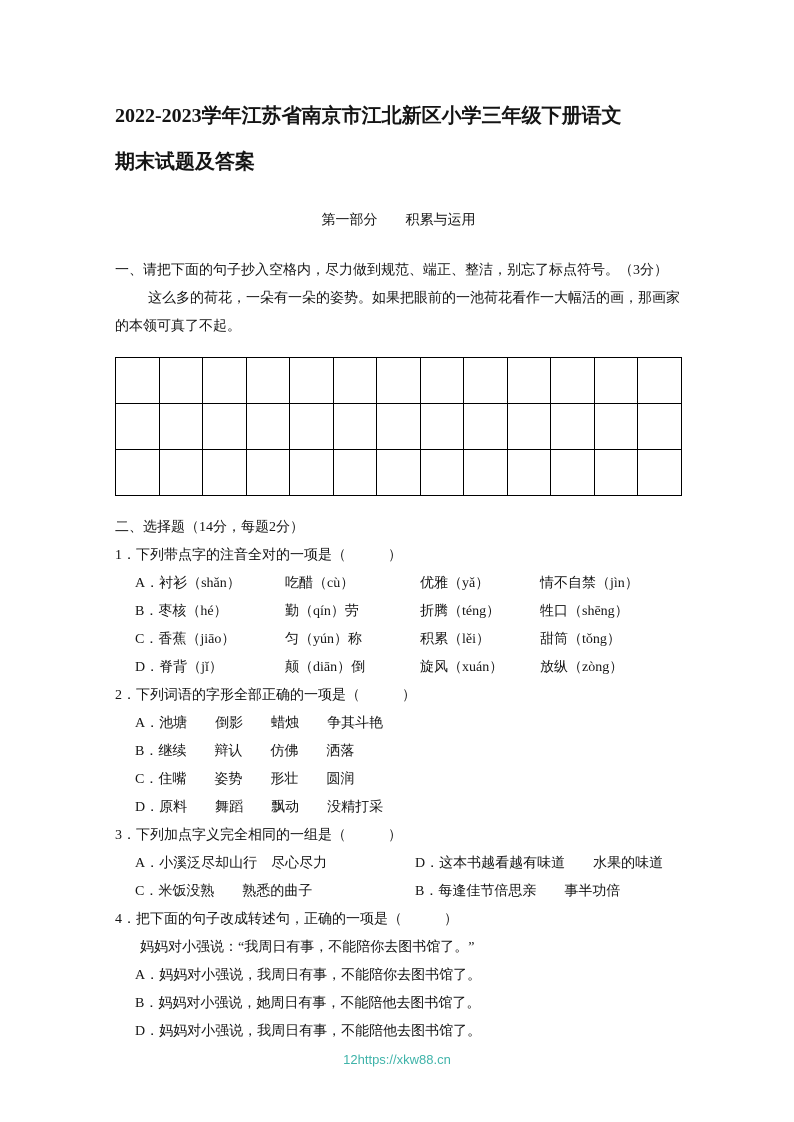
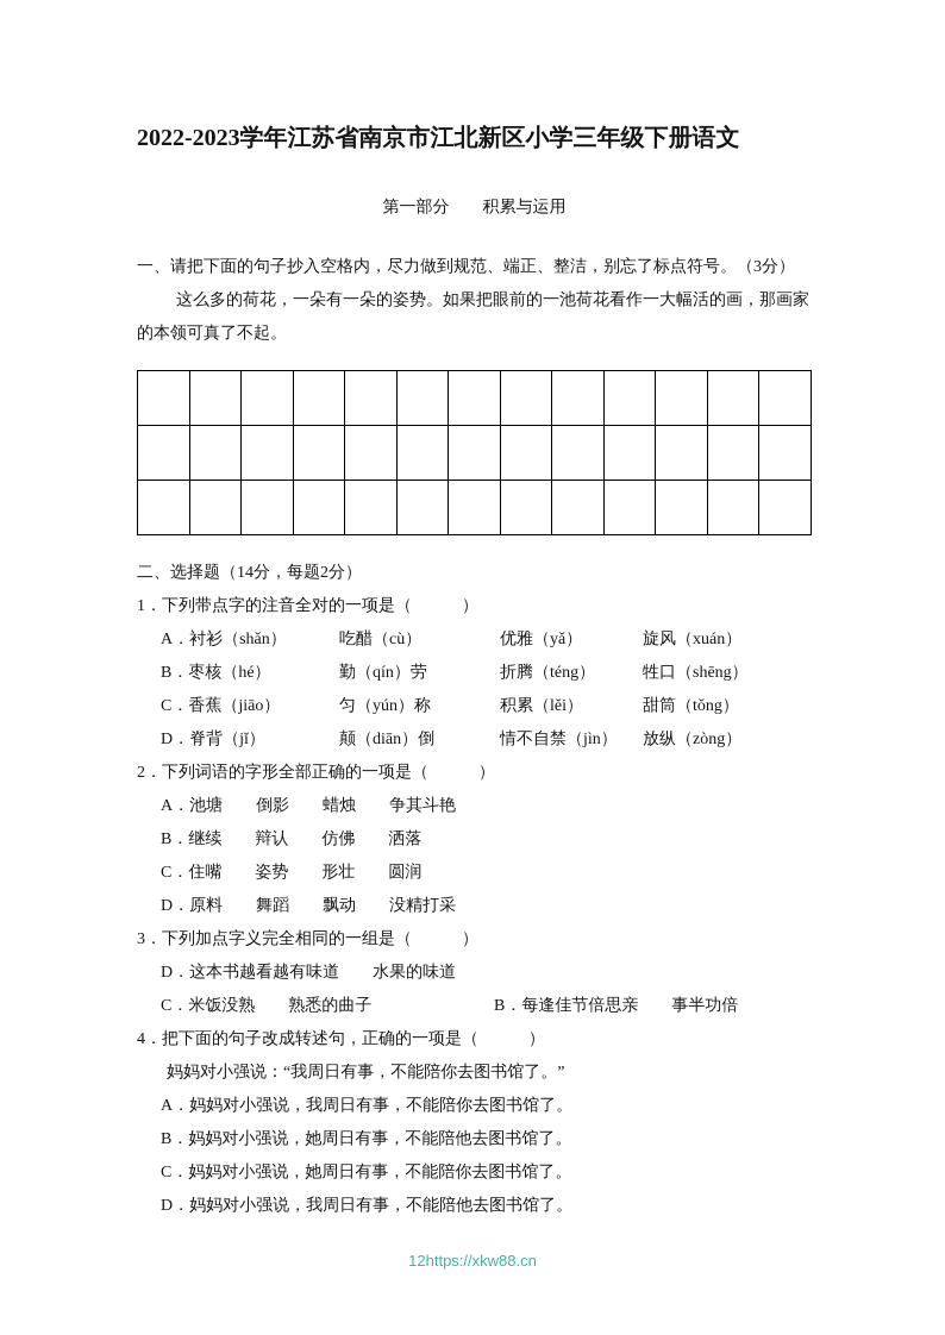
  2022-2023学年江苏省南京市江北新区小学三年级下册语文
- 期末试题及答案
  第一部分 积累与运用
  一、请把下面的句子抄入空格内，尽力做到规范、端正、整洁，别忘了标点符号。（3分）
  这么多的荷花，一朵有一朵的姿势。如果把眼前的一池荷花看作一大幅活的画，那画家
  的本领可真了不起。
  二、选择题（14分，每题2分）
  1．下列带点字的注音全对的一项是（ ）
  A．衬衫（shǎn）
  吃醋（cù）
  优雅（yǎ）
- 情不自禁（jìn）
+ 旋风（xuán）
  B．枣核（hé）
  勤（qín）劳
  折腾（téng）
  牲口（shēng）
  C．香蕉（jiāo）
  匀（yún）称
  积累（lěi）
  甜筒（tǒng）
  D．脊背（jǐ）
  颠（diān）倒
- 旋风（xuán）
+ 情不自禁（jìn）
  放纵（zòng）
  2．下列词语的字形全部正确的一项是（ ）
  A．池塘 倒影 蜡烛 争其斗艳
  B．继续 辩认 仿佛 洒落
  C．住嘴 姿势 形壮 圆润
  D．原料 舞蹈 飘动 没精打采
  3．下列加点字义完全相同的一组是（ ）
- A．小溪泛尽却山行 尽心尽力
  D．这本书越看越有味道 水果的味道
  C．米饭没熟 熟悉的曲子
  B．每逢佳节倍思亲 事半功倍
  4．把下面的句子改成转述句，正确的一项是（ ）
  妈妈对小强说：“我周日有事，不能陪你去图书馆了。”
  A．妈妈对小强说，我周日有事，不能陪你去图书馆了。
  B．妈妈对小强说，她周日有事，不能陪他去图书馆了。
+ C．妈妈对小强说，她周日有事，不能陪你去图书馆了。
  D．妈妈对小强说，我周日有事，不能陪他去图书馆了。
  12https://xkw88.cn
